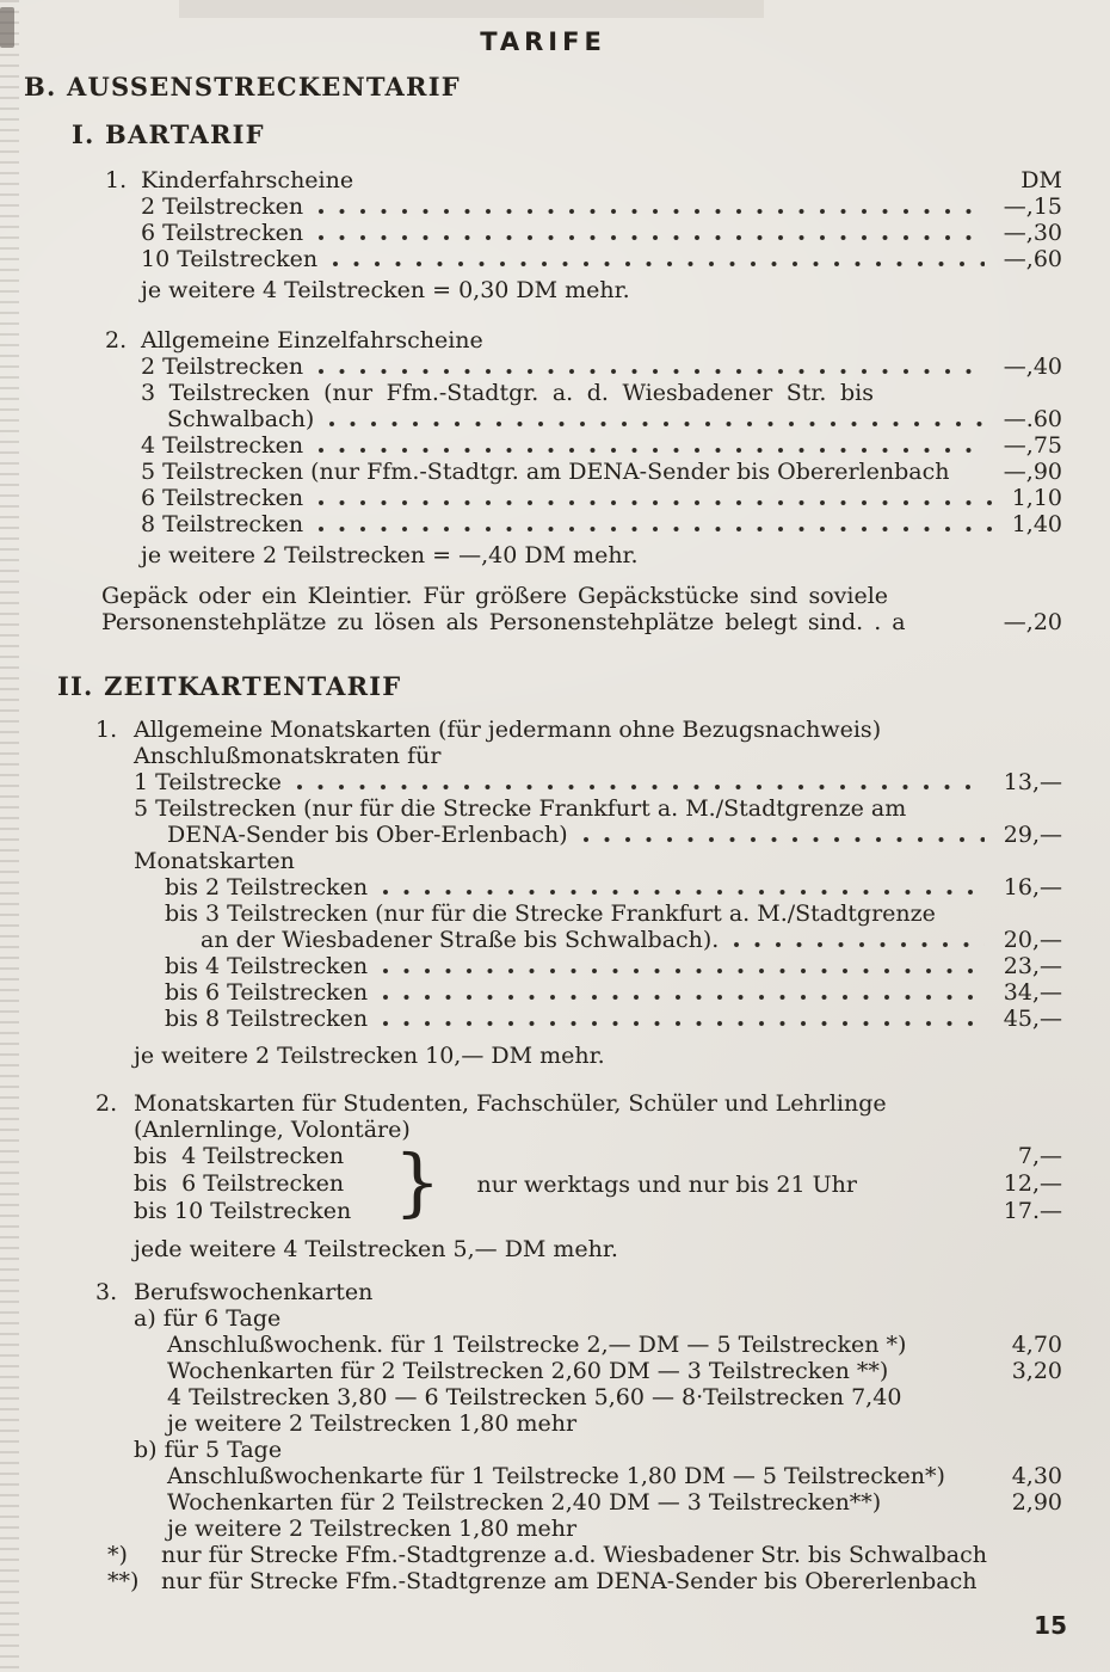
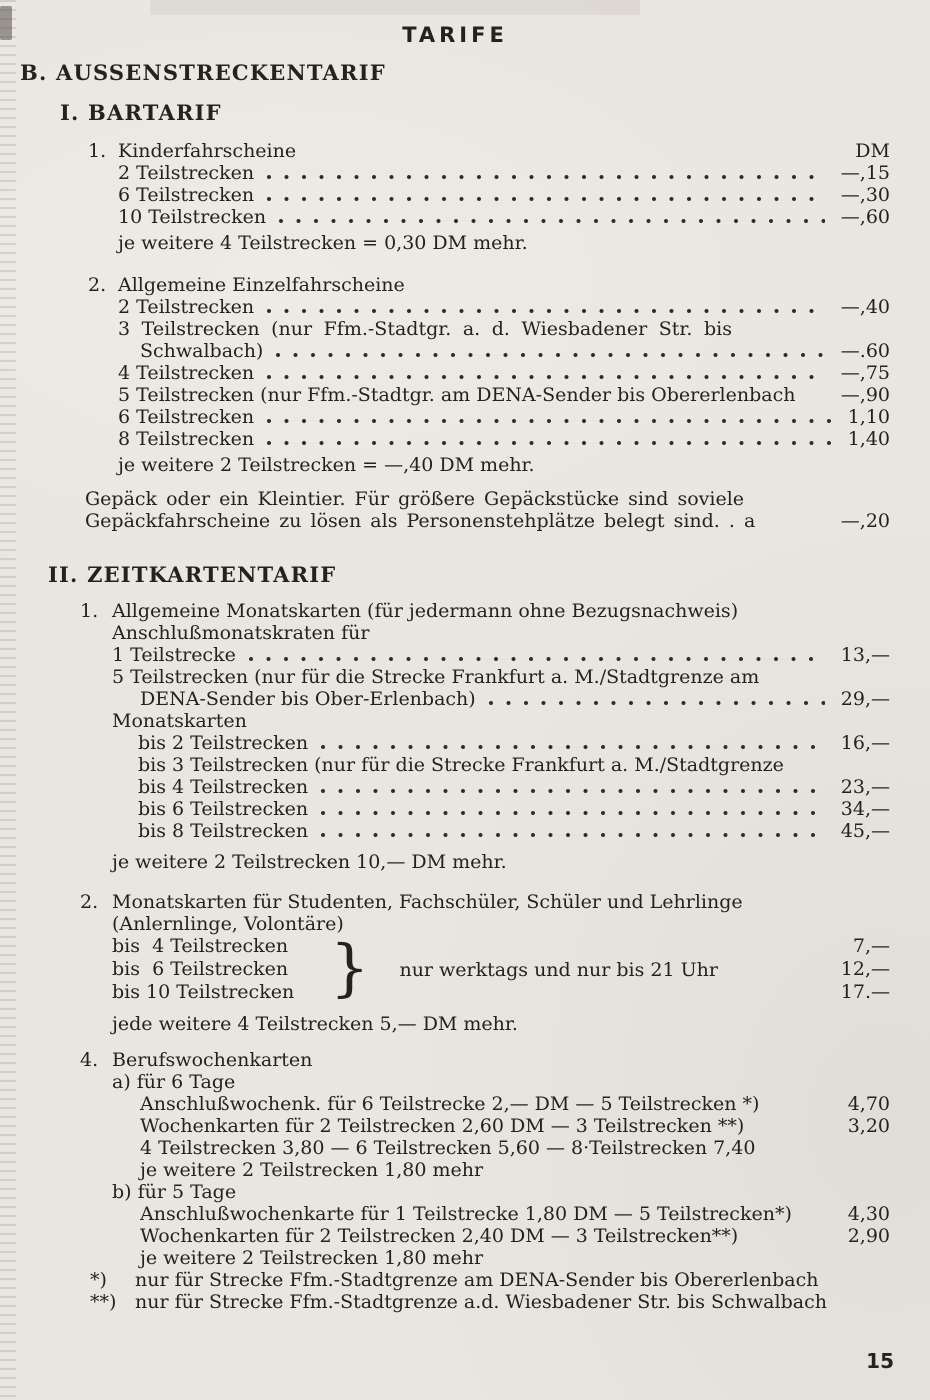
  TARIFE
  B. AUSSENSTRECKENTARIF
  I. BARTARIF
  1.
  Kinderfahrscheine
  DM
  2 Teilstrecken
  —,15
  6 Teilstrecken
  —,30
  10 Teilstrecken
  —,60
  je weitere 4 Teilstrecken = 0,30 DM mehr.
  2.
  Allgemeine Einzelfahrscheine
  2 Teilstrecken
  —,40
  3 Teilstrecken (nur Ffm.-Stadtgr. a. d. Wiesbadener Str. bis
  Schwalbach)
  —.60
  4 Teilstrecken
  —,75
  5 Teilstrecken (nur Ffm.-Stadtgr. am DENA-Sender bis Obererlenbach
  —,90
  6 Teilstrecken
  1,10
  8 Teilstrecken
  1,40
  je weitere 2 Teilstrecken = —,40 DM mehr.
  Gepäck oder ein Kleintier. Für größere Gepäckstücke sind soviele
- Personenstehplätze zu lösen als Personenstehplätze belegt sind. . a
+ Gepäckfahrscheine zu lösen als Personenstehplätze belegt sind. . a
  —,20
  II. ZEITKARTENTARIF
  1.
  Allgemeine Monatskarten (für jedermann ohne Bezugsnachweis)
  Anschlußmonatskraten für
  1 Teilstrecke
  13,—
  5 Teilstrecken (nur für die Strecke Frankfurt a. M./Stadtgrenze am
  DENA-Sender bis Ober-Erlenbach)
  29,—
  Monatskarten
  bis 2 Teilstrecken
  16,—
  bis 3 Teilstrecken (nur für die Strecke Frankfurt a. M./Stadtgrenze
- an der Wiesbadener Straße bis Schwalbach).
- 20,—
  bis 4 Teilstrecken
  23,—
  bis 6 Teilstrecken
  34,—
  bis 8 Teilstrecken
  45,—
  je weitere 2 Teilstrecken 10,— DM mehr.
  2.
  Monatskarten für Studenten, Fachschüler, Schüler und Lehrlinge
  (Anlernlinge, Volontäre)
  bis 4 Teilstrecken
  bis 6 Teilstrecken
  bis 10 Teilstrecken
  }
  nur werktags und nur bis 21 Uhr
  7,—
  12,—
  17.—
  jede weitere 4 Teilstrecken 5,— DM mehr.
- 3.
+ 4.
  Berufswochenkarten
  a) für 6 Tage
- Anschlußwochenk. für 1 Teilstrecke 2,— DM — 5 Teilstrecken *)
+ Anschlußwochenk. für 6 Teilstrecke 2,— DM — 5 Teilstrecken *)
  4,70
  Wochenkarten für 2 Teilstrecken 2,60 DM — 3 Teilstrecken **)
  3,20
  4 Teilstrecken 3,80 — 6 Teilstrecken 5,60 — 8·Teilstrecken 7,40
  je weitere 2 Teilstrecken 1,80 mehr
  b) für 5 Tage
  Anschlußwochenkarte für 1 Teilstrecke 1,80 DM — 5 Teilstrecken*)
  4,30
  Wochenkarten für 2 Teilstrecken 2,40 DM — 3 Teilstrecken**)
  2,90
  je weitere 2 Teilstrecken 1,80 mehr
  *)
- nur für Strecke Ffm.-Stadtgrenze a.d. Wiesbadener Str. bis Schwalbach
+ nur für Strecke Ffm.-Stadtgrenze am DENA-Sender bis Obererlenbach
  **)
- nur für Strecke Ffm.-Stadtgrenze am DENA-Sender bis Obererlenbach
+ nur für Strecke Ffm.-Stadtgrenze a.d. Wiesbadener Str. bis Schwalbach
  15
